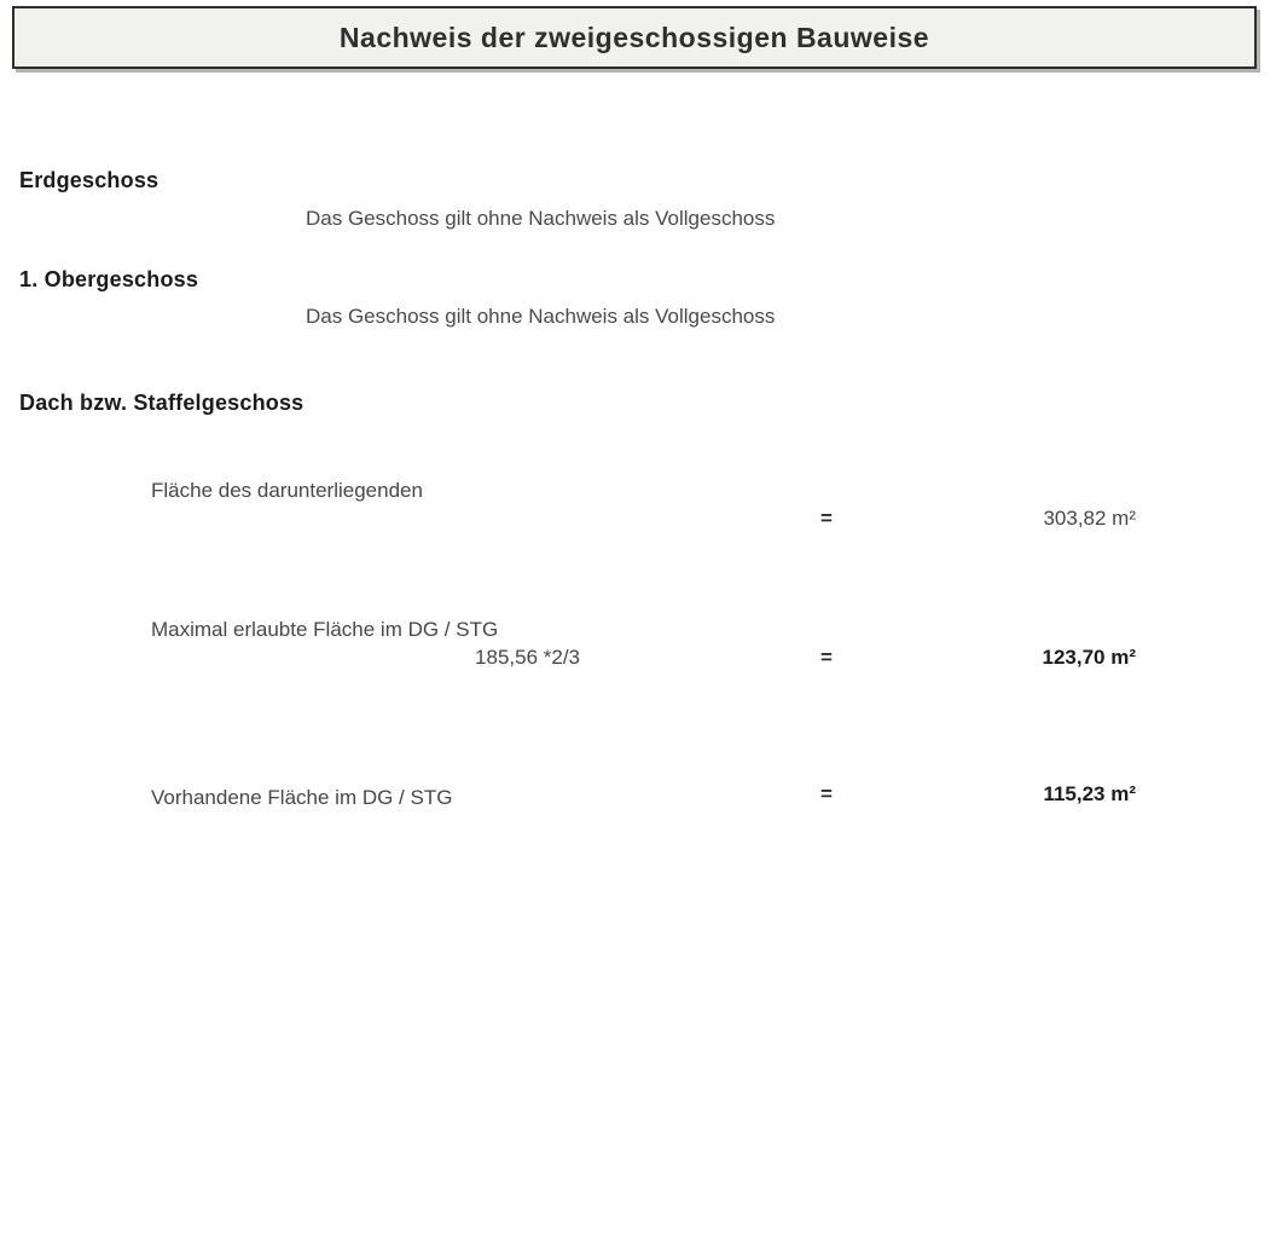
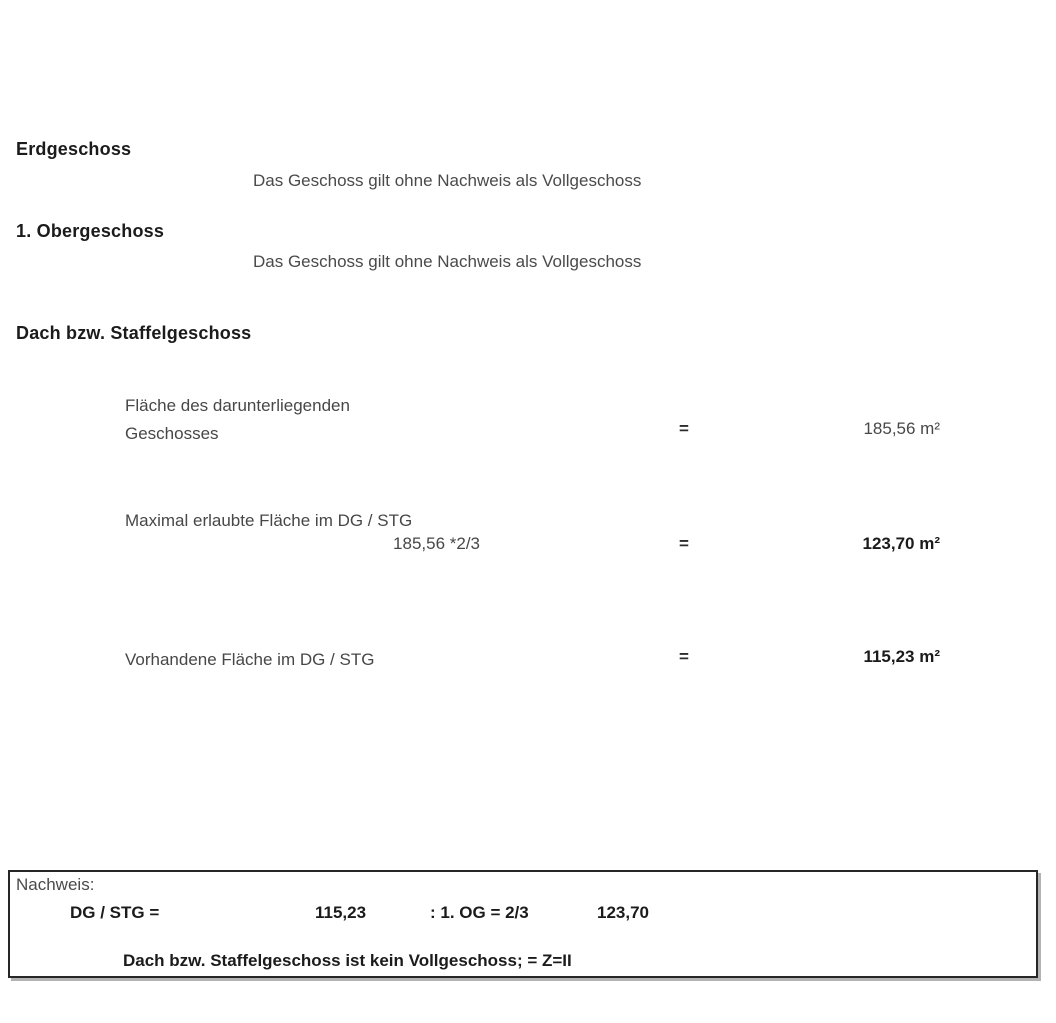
- Nachweis der zweigeschossigen Bauweise
  Erdgeschoss
  Das Geschoss gilt ohne Nachweis als Vollgeschoss
  1. Obergeschoss
  Das Geschoss gilt ohne Nachweis als Vollgeschoss
  Dach bzw. Staffelgeschoss
  Fläche des darunterliegenden
+ Geschosses
  =
- 303,82 m²
+ 185,56 m²
  Maximal erlaubte Fläche im DG / STG
  185,56 *2/3
  =
  123,70 m²
  Vorhandene Fläche im DG / STG
  =
  115,23 m²
+ Nachweis:
+ DG / STG =
+ 115,23
+ : 1. OG = 2/3
+ 123,70
+ Dach bzw. Staffelgeschoss ist kein Vollgeschoss; = Z=II
